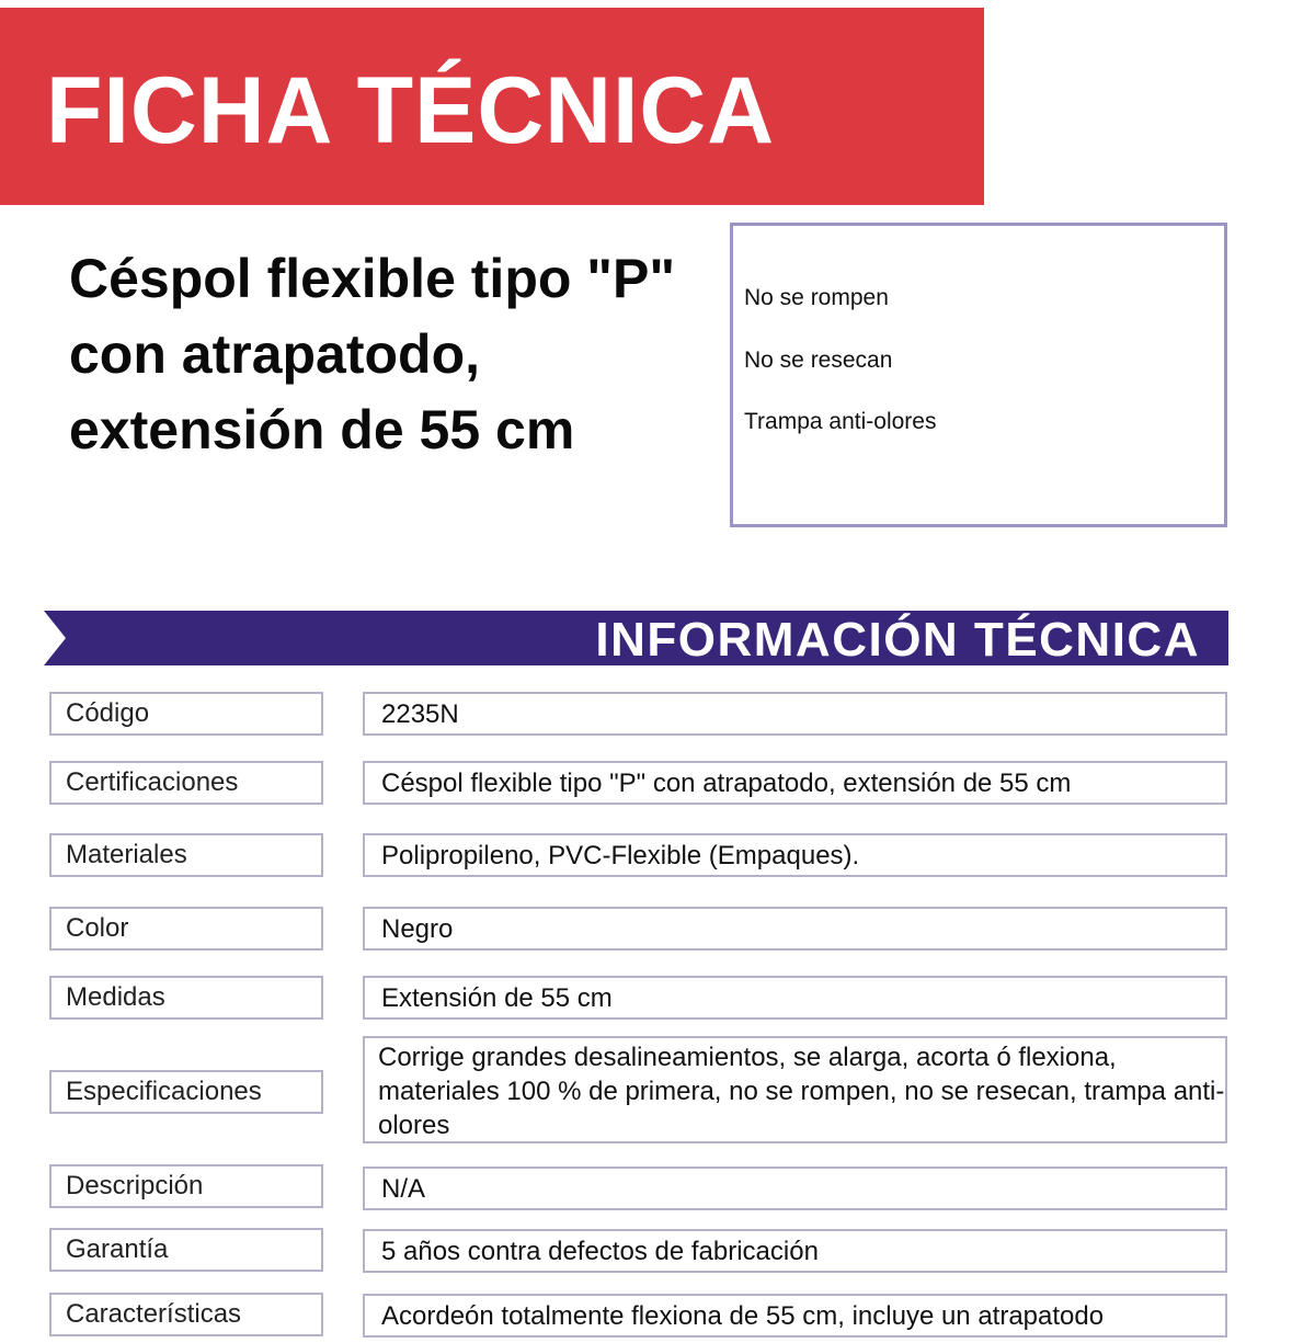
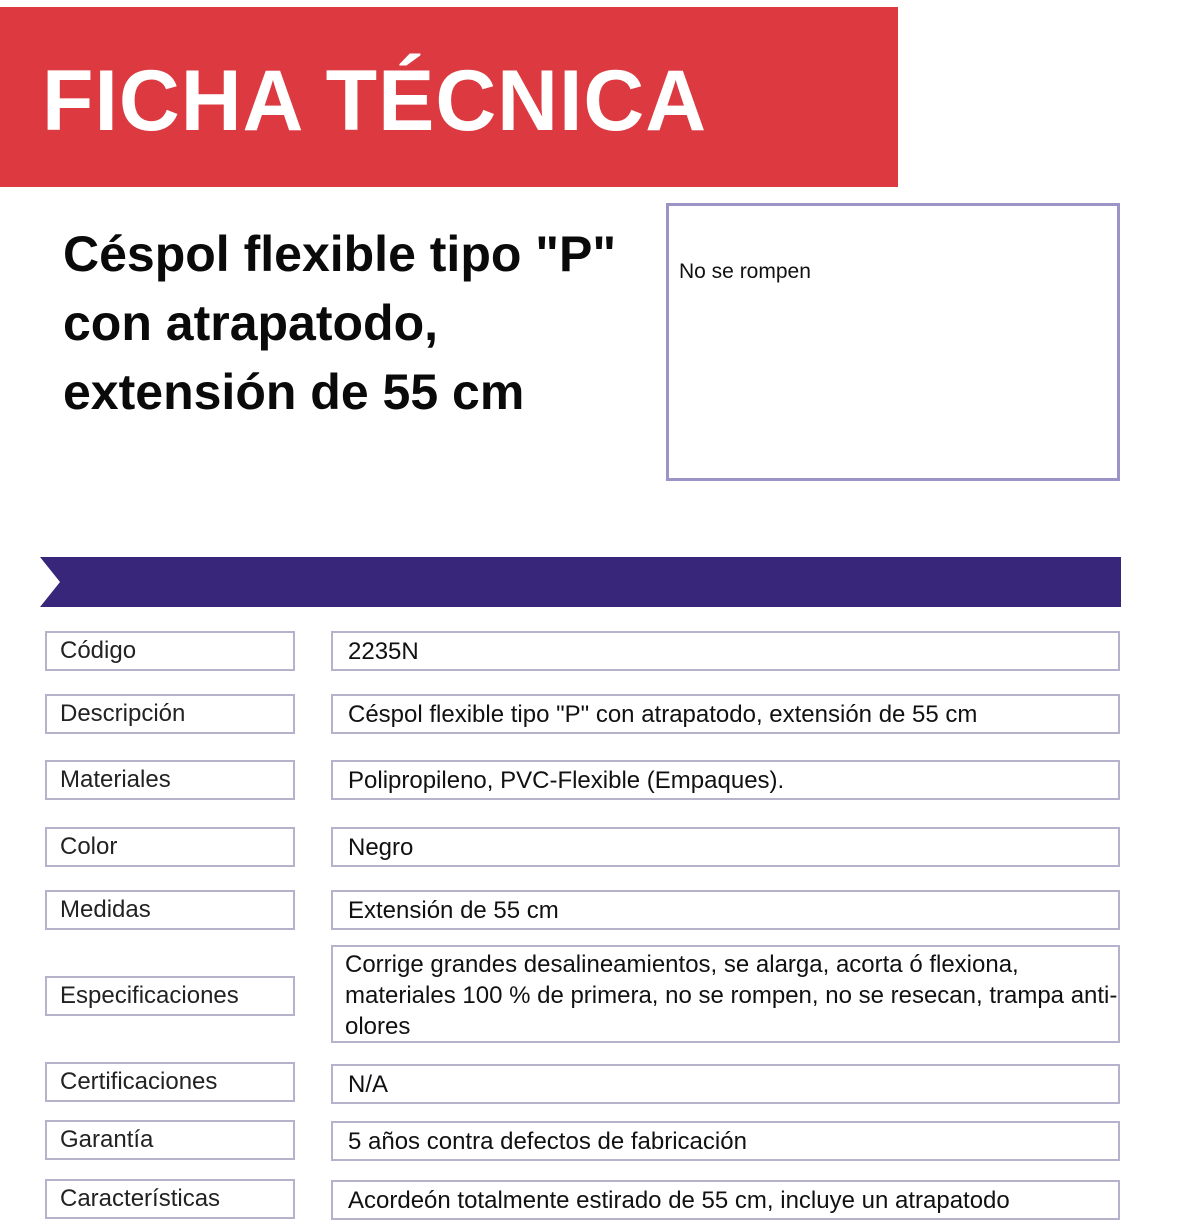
  FICHA TÉCNICA
  Céspol flexible tipo "P" con atrapatodo, extensión de 55 cm
  No se rompen
- No se resecan
- Trampa anti-olores
- INFORMACIÓN TÉCNICA
  Código
  2235N
- Certificaciones
+ Descripción
  Céspol flexible tipo "P" con atrapatodo, extensión de 55 cm
  Materiales
  Polipropileno, PVC-Flexible (Empaques).
  Color
  Negro
  Medidas
  Extensión de 55 cm
  Especificaciones
  Corrige grandes desalineamientos, se alarga, acorta ó flexiona, materiales 100 % de primera, no se rompen, no se resecan, trampa anti-olores
- Descripción
+ Certificaciones
  N/A
  Garantía
  5 años contra defectos de fabricación
  Características
- Acordeón totalmente flexiona de 55 cm, incluye un atrapatodo
+ Acordeón totalmente estirado de 55 cm, incluye un atrapatodo
